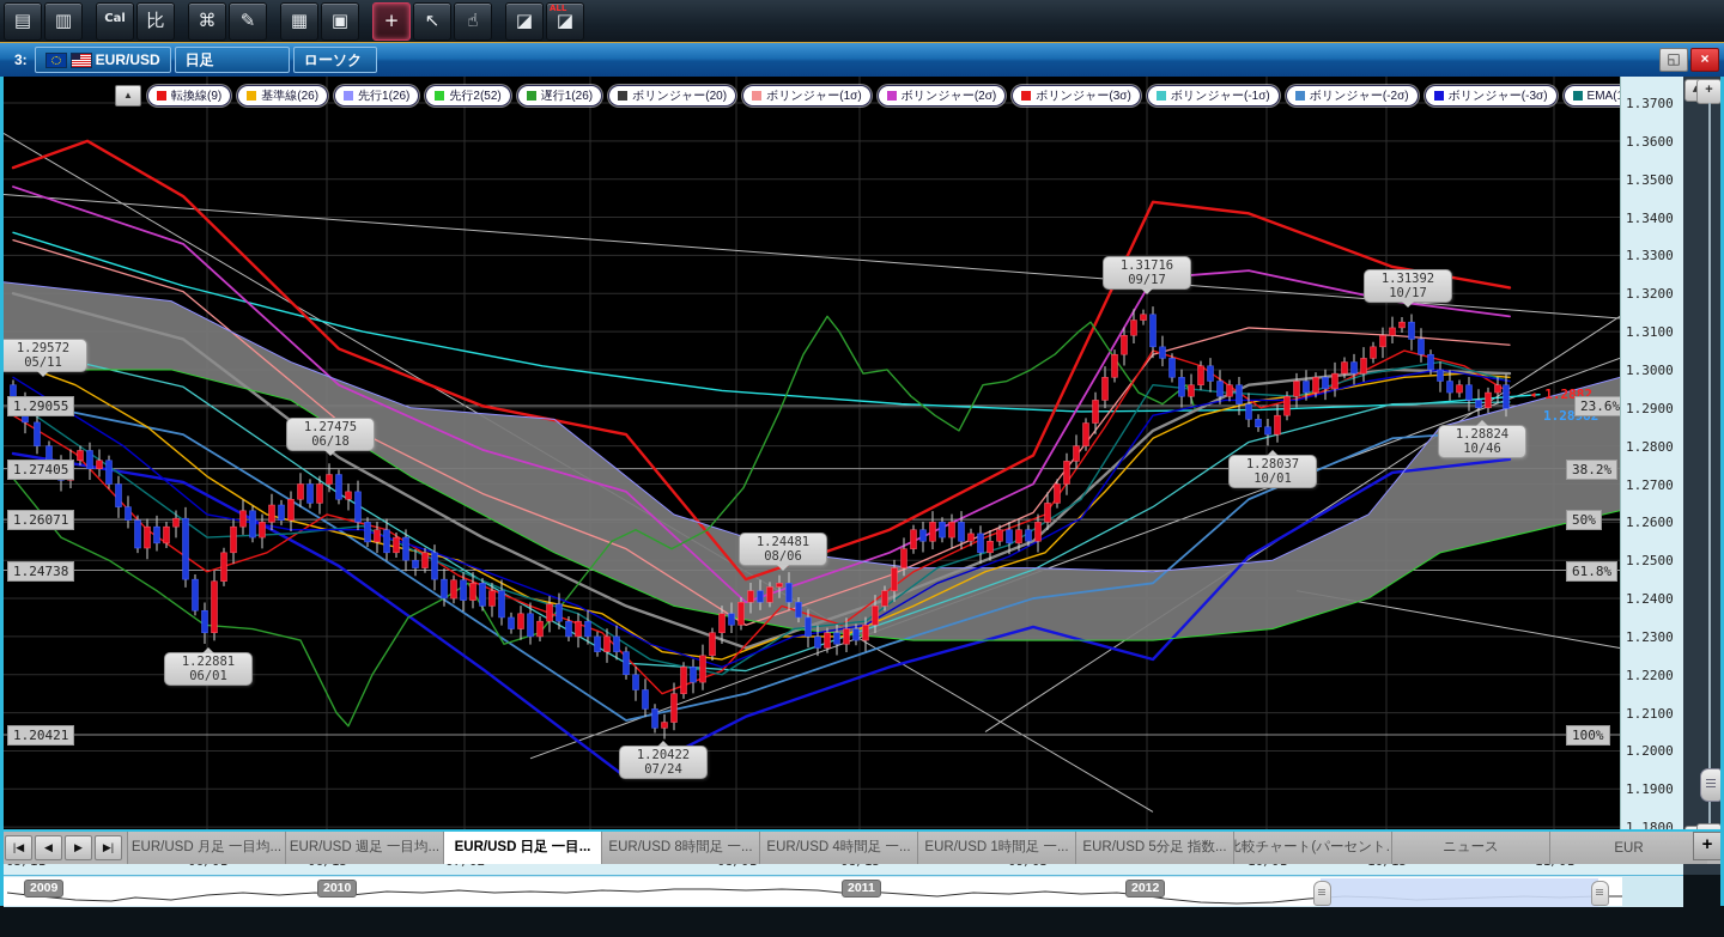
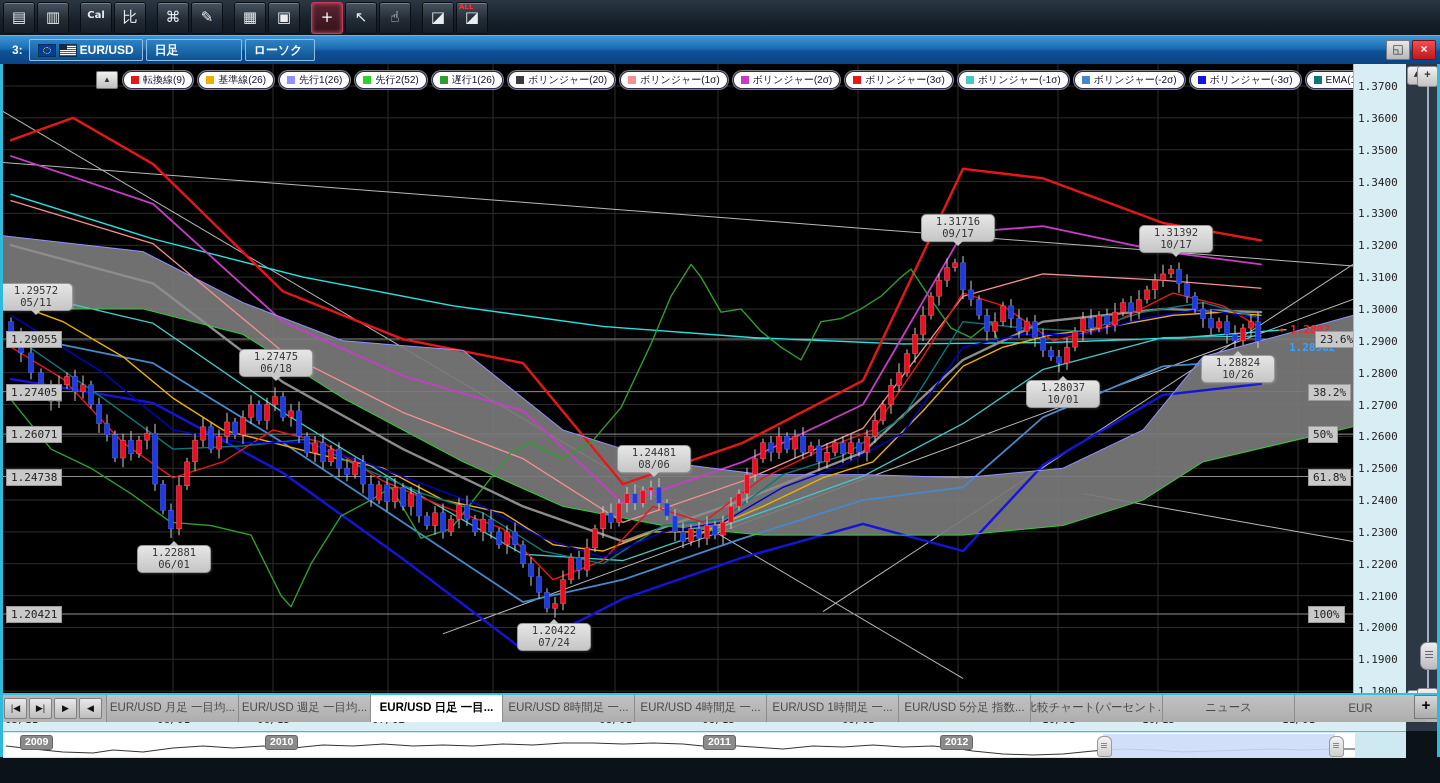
  ▤
  ▥
  Cal
  比
  ⌘
  ✎
  ▦
  ▣
  +
  ↖
  ☝
  ◪
  ◪
  ALL
  3:
  EUR/USD
  日足
  ローソク
  ◱
  ×
  ▲
  転換線(9)
  基準線(26)
  先行1(26)
  先行2(52)
  遅行1(26)
  ボリンジャー(20)
  ボリンジャー(1σ)
  ボリンジャー(2σ)
  ボリンジャー(3σ)
  ボリンジャー(-1σ)
  ボリンジャー(-2σ)
  ボリンジャー(-3σ)
  1.29055
  23.6%
  1.27405
  38.2%
  1.26071
  50%
  1.24738
  61.8%
  1.20421
  100%
  1.29572
  05/11
  1.22881
  06/01
  1.27475
  06/18
  1.20422
  07/24
  1.24481
  08/06
  1.31716
  09/17
  1.28037
  10/01
  1.31392
  10/17
  1.28824
- 10/46
+ 10/26
  ◂ 1.2882
  1.3700
  1.3600
  1.3500
  1.3400
  1.3300
  1.3200
  1.3100
  1.3000
  1.2900
  1.2800
  1.2700
  1.2600
  1.2500
  1.2400
  1.2300
  1.2200
  1.2100
  1.2000
  1.1900
  1.1800
  +
  2009
  2010
  2011
  2012
  |◀
- ◀
+ ▶|
  ▶
- ▶|
+ ◀
  EUR/USD 月足 一目均...
  EUR/USD 週足 一目均...
  EUR/USD 日足 一目...
  EUR/USD 8時間足 一...
  EUR/USD 4時間足 一...
  EUR/USD 1時間足 一...
  EUR/USD 5分足 指数...
  比較チャート(パーセント.
  ニュース
  EUR
  +
